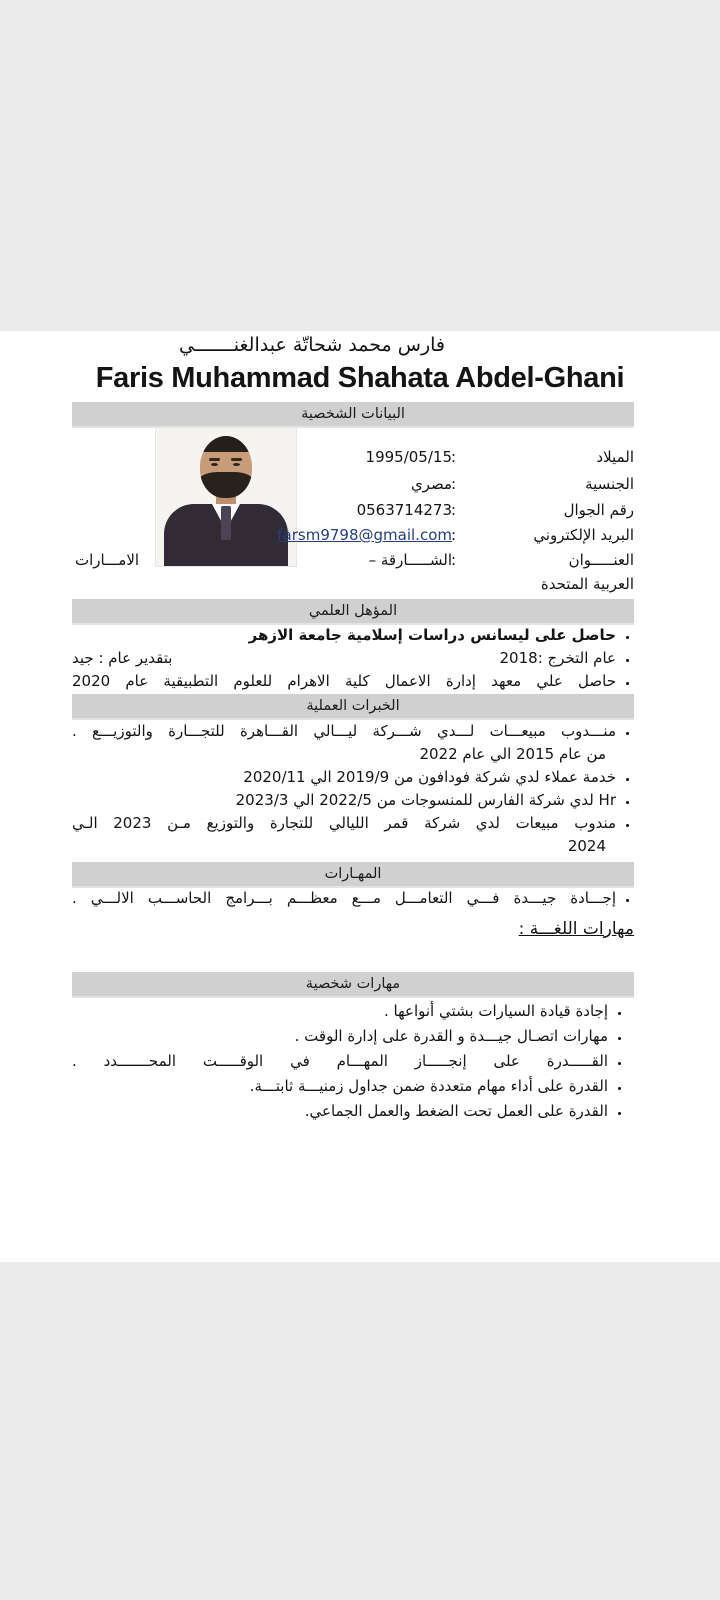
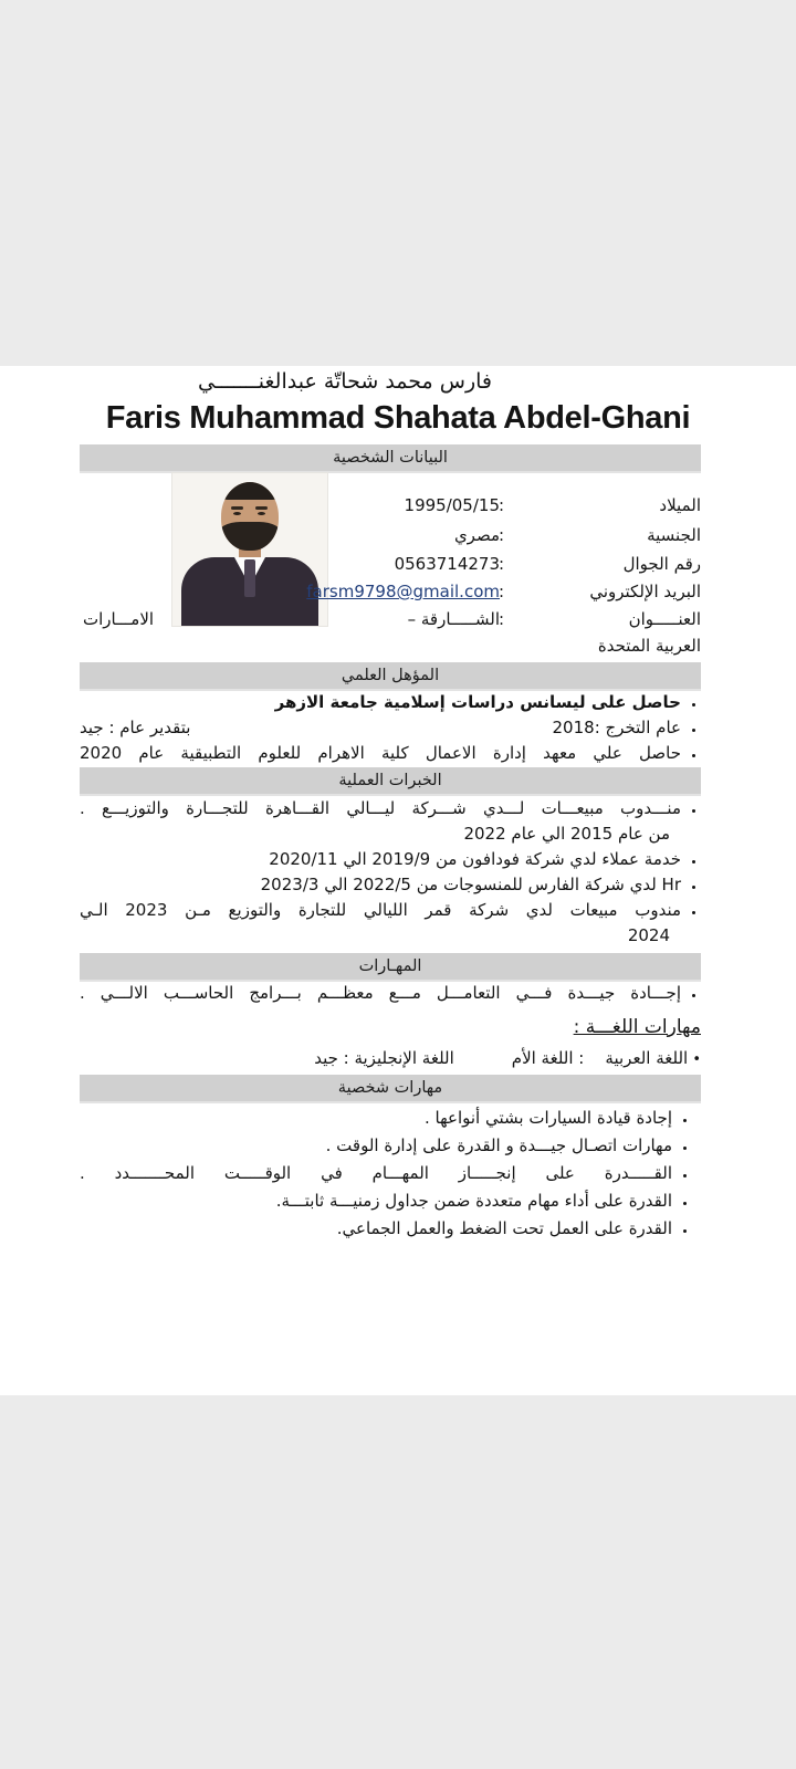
  فارس محمد شحاتّة عبدالغنـــــــي
  Faris Muhammad Shahata Abdel-Ghani
  البيانات الشخصية
  الميلاد
  :
  1995/05/15
  الجنسية
  :
  مصري
  رقم الجوال
  :
  0563714273
  البريد الإلكتروني
  :
  farsm9798@gmail.com
  العنـــــوان
  :
  الشـــــارقة –
  الامـــارات
  العربية المتحدة
  المؤهل العلمي
  حاصل على ليسانس دراسات إسلامية جامعة الازهر
  عام التخرج :2018
  بتقدير عام : جيد
  حاصل علي معهد إدارة الاعمال كلية الاهرام للعلوم التطبيقية عام 2020
  الخبرات العملية
  منـــدوب مبيعـــات لـــدي شـــركة ليـــالي القـــاهرة للتجـــارة والتوزيـــع .
  من عام 2015 الي عام 2022
  خدمة عملاء لدي شركة فودافون من 2019/9 الي 2020/11
  Hr لدي شركة الفارس للمنسوجات من 2022/5 الي 2023/3
  مندوب مبيعات لدي شركة قمر الليالي للتجارة والتوزيع مـن 2023 الـي
  2024
  المهـارات
  إجـــادة جيـــدة فـــي التعامـــل مـــع معظـــم بـــرامج الحاســـب الالـــي .
  مهارات اللغـــة :
+ اللغة العربية : اللغة الأم
+ اللغة الإنجليزية : جيد
  مهارات شخصية
  إجادة قيادة السيارات بشتي أنواعها .
  مهارات اتصـال جيـــدة و القدرة على إدارة الوقت .
  القـــــدرة على إنجـــــاز المهـــام في الوقـــــت المحـــــــدد .
  القدرة على أداء مهام متعددة ضمن جداول زمنيـــة ثابتـــة.
  القدرة على العمل تحت الضغط والعمل الجماعي.
